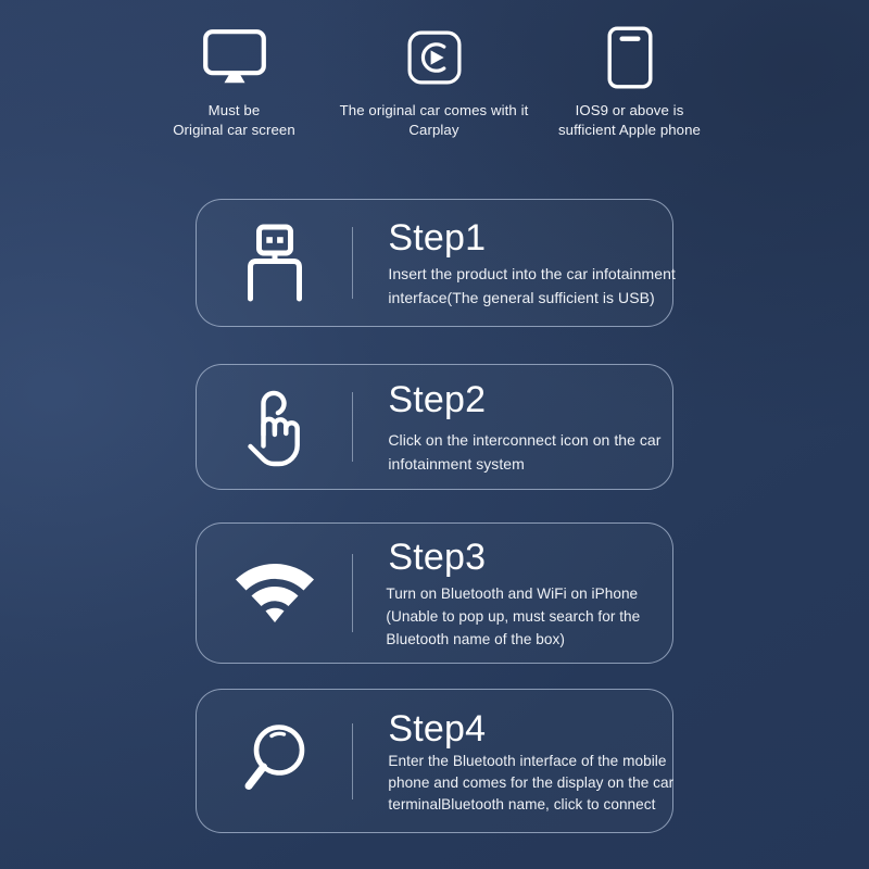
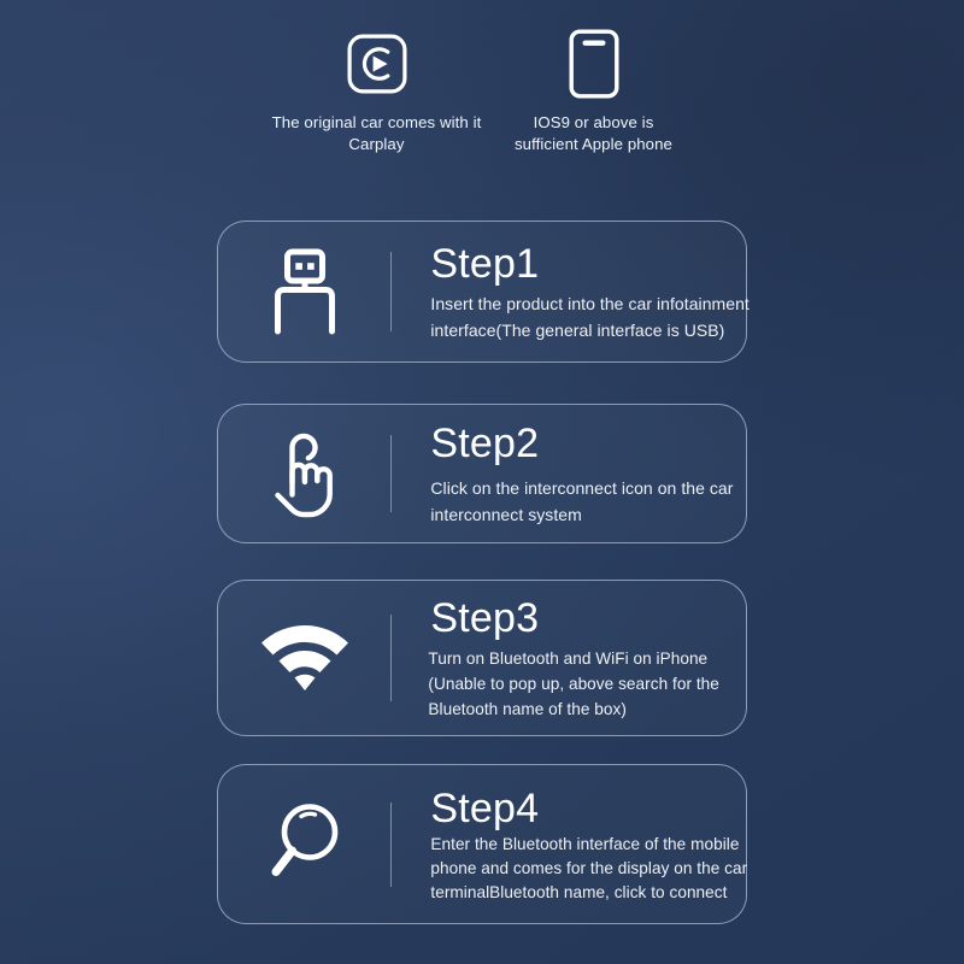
- Must be
- Original car screen
  The original car comes with it
  Carplay
  IOS9 or above is
  sufficient Apple phone
  Step1
- Insert the product into the car infotainment interface(The general sufficient is USB)
+ Insert the product into the car infotainment interface(The general interface is USB)
  Step2
- Click on the interconnect icon on the car infotainment system
+ Click on the interconnect icon on the car interconnect system
  Step3
- Turn on Bluetooth and WiFi on iPhone (Unable to pop up, must search for the Bluetooth name of the box)
+ Turn on Bluetooth and WiFi on iPhone (Unable to pop up, above search for the Bluetooth name of the box)
  Step4
  Enter the Bluetooth interface of the mobile phone and comes for the display on the car terminalBluetooth name, click to connect
